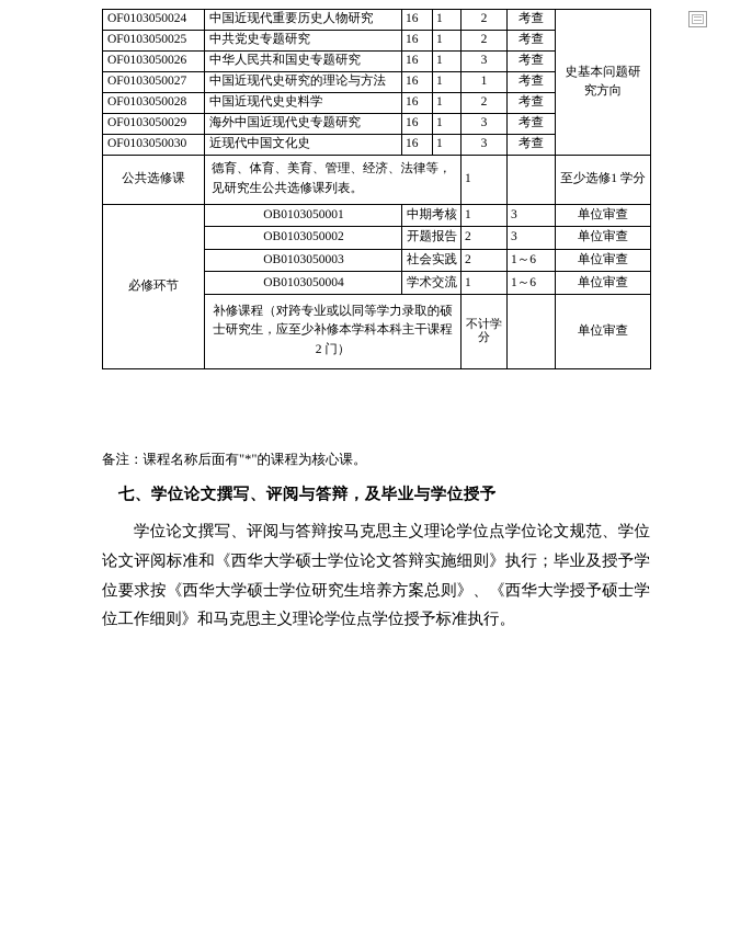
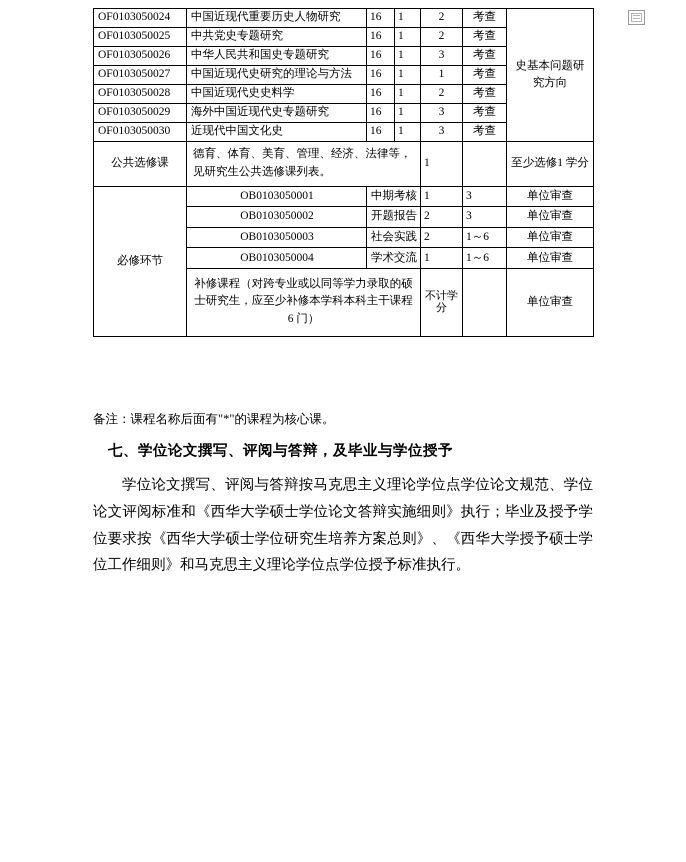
  OF0103050024	中国近现代重要历史人物研究	16	1	2	考查	史基本问题研究方向
  OF0103050025	中共党史专题研究	16	1	2	考查
  OF0103050026	中华人民共和国史专题研究	16	1	3	考查
  OF0103050027	中国近现代史研究的理论与方法	16	1	1	考查
  OF0103050028	中国近现代史史料学	16	1	2	考查
  OF0103050029	海外中国近现代史专题研究	16	1	3	考查
  OF0103050030	近现代中国文化史	16	1	3	考查
  公共选修课	德育、体育、美育、管理、经济、法律等，见研究生公共选修课列表。	1		至少选修1 学分
  必修环节	OB0103050001	中期考核	1	3	单位审查
  OB0103050002	开题报告	2	3	单位审查
  OB0103050003	社会实践	2	1～6	单位审查
  OB0103050004	学术交流	1	1～6	单位审查
- 补修课程（对跨专业或以同等学力录取的硕士研究生，应至少补修本学科本科主干课程 2 门）	不计学分		单位审查
+ 补修课程（对跨专业或以同等学力录取的硕士研究生，应至少补修本学科本科主干课程 6 门）	不计学分		单位审查
  备注：课程名称后面有"*"的课程为核心课。
  七、学位论文撰写、评阅与答辩，及毕业与学位授予
  学位论文撰写、评阅与答辩按马克思主义理论学位点学位论文规范、学位论文评阅标准和《西华大学硕士学位论文答辩实施细则》执行；毕业及授予学位要求按《西华大学硕士学位研究生培养方案总则》、《西华大学授予硕士学位工作细则》和马克思主义理论学位点学位授予标准执行。
